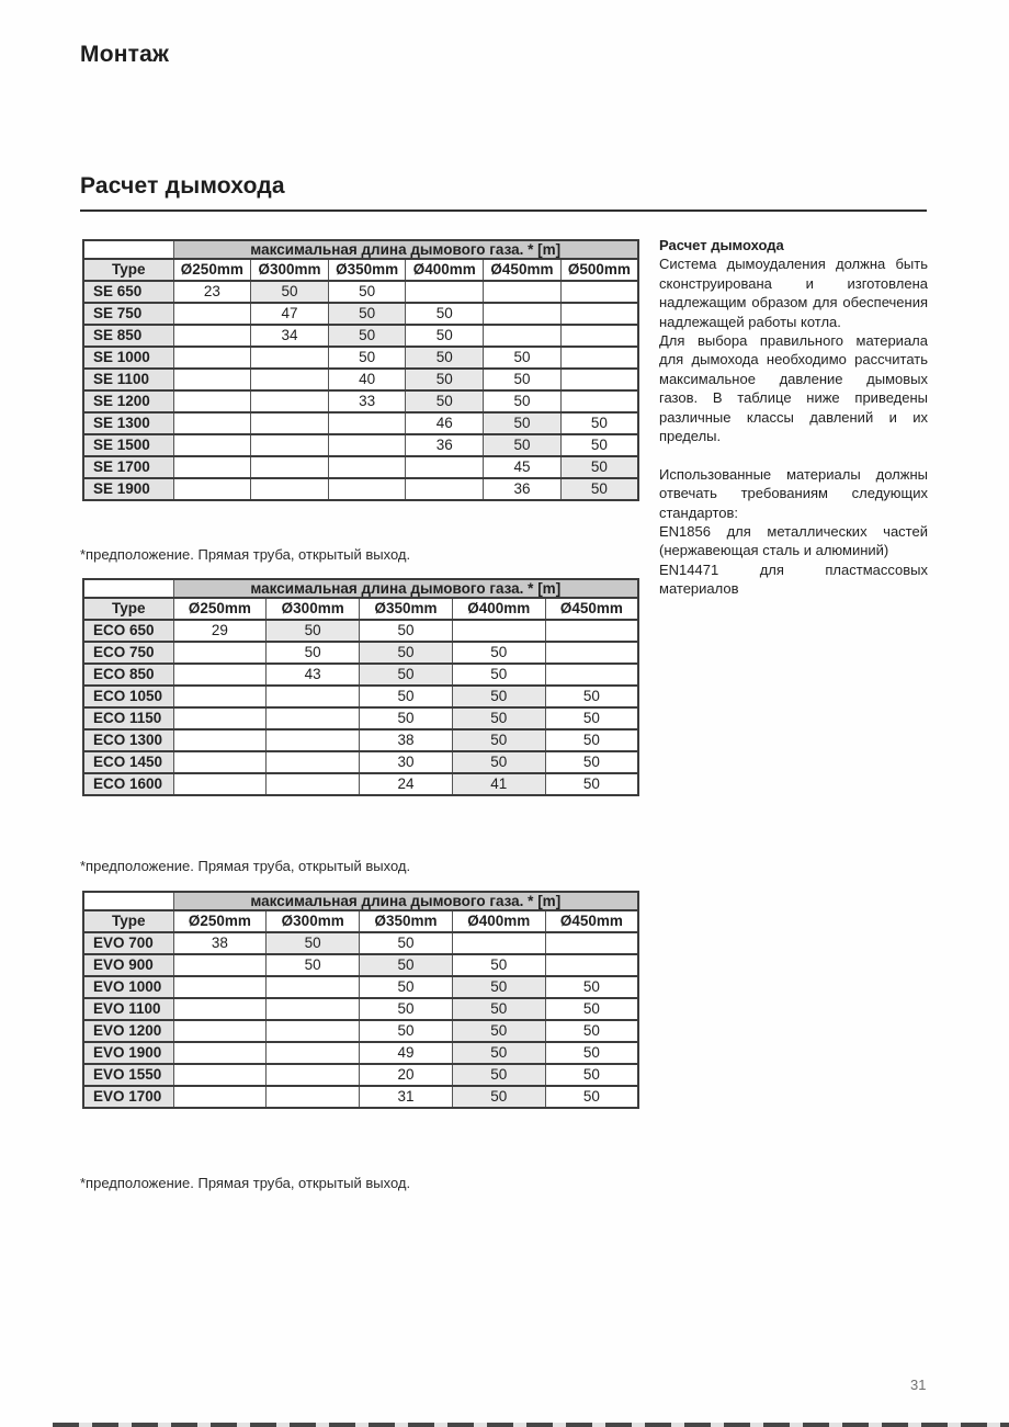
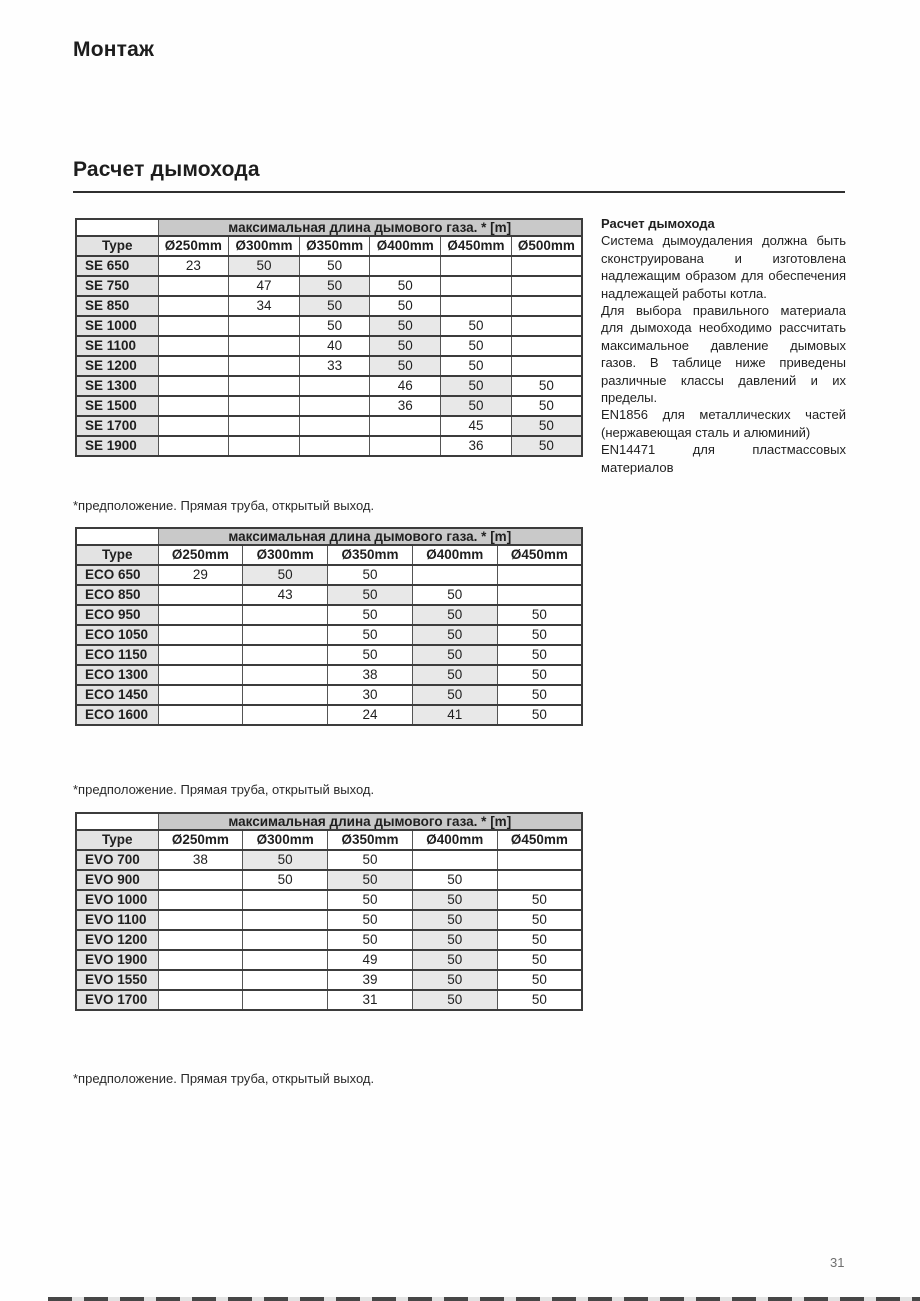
  Монтаж
  Расчет дымохода
  	максимальная длина дымового газа. * [m]
  Type	Ø250mm	Ø300mm	Ø350mm	Ø400mm	Ø450mm	Ø500mm
  SE 650	23	50	50
  SE 750		47	50	50
  SE 850		34	50	50
  SE 1000			50	50	50
  SE 1100			40	50	50
  SE 1200			33	50	50
  SE 1300				46	50	50
  SE 1500				36	50	50
  SE 1700					45	50
  SE 1900					36	50
  *предположение. Прямая труба, открытый выход.
  	максимальная длина дымового газа. * [m]
  Type	Ø250mm	Ø300mm	Ø350mm	Ø400mm	Ø450mm
  ECO 650	29	50	50
- ECO 750		50	50	50
  ECO 850		43	50	50
+ ECO 950			50	50	50
  ECO 1050			50	50	50
  ECO 1150			50	50	50
  ECO 1300			38	50	50
  ECO 1450			30	50	50
  ECO 1600			24	41	50
  *предположение. Прямая труба, открытый выход.
  	максимальная длина дымового газа. * [m]
  Type	Ø250mm	Ø300mm	Ø350mm	Ø400mm	Ø450mm
  EVO 700	38	50	50
  EVO 900		50	50	50
  EVO 1000			50	50	50
  EVO 1100			50	50	50
  EVO 1200			50	50	50
  EVO 1900			49	50	50
- EVO 1550			20	50	50
+ EVO 1550			39	50	50
  EVO 1700			31	50	50
  *предположение. Прямая труба, открытый выход.
  Расчет дымохода
  Система дымоудаления должна быть сконструирована и изготовлена надлежащим образом для обеспечения надлежащей работы котла.
  Для выбора правильного материала для дымохода необходимо рассчитать максимальное давление дымовых газов. В таблице ниже приведены различные классы давлений и их пределы.
- Использованные материалы должны отвечать требованиям следующих стандартов:
  EN1856 для металлических частей (нержавеющая сталь и алюминий)
  EN14471 для пластмассовых материалов
  31
